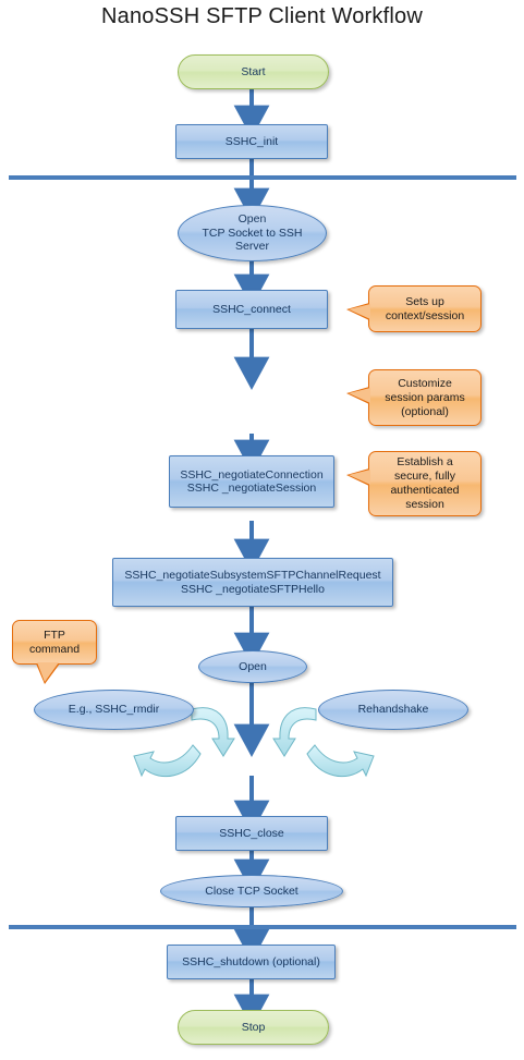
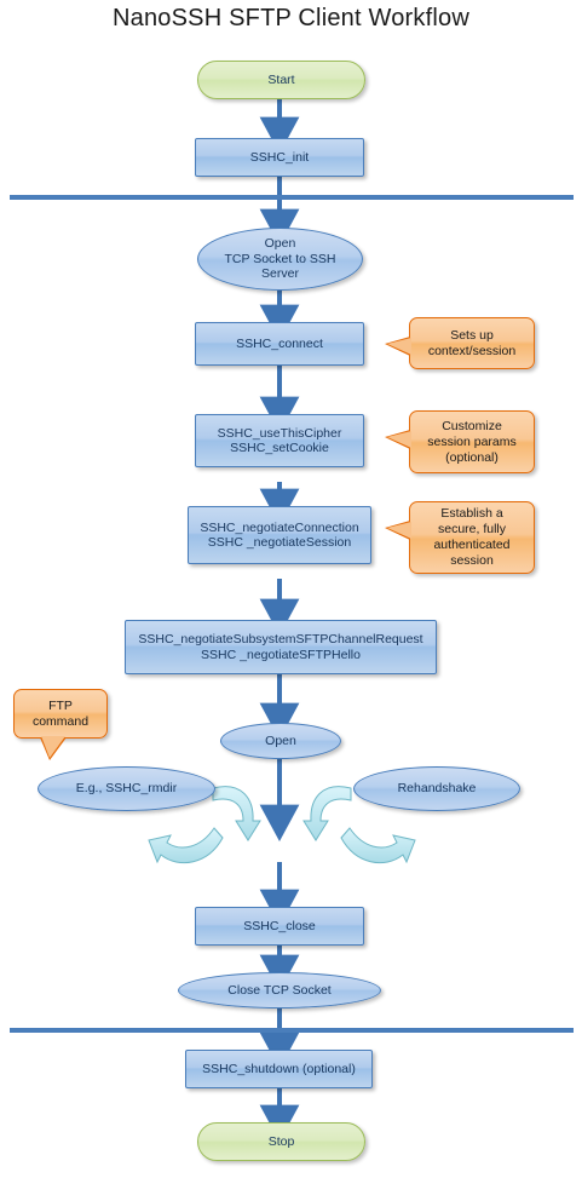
  NanoSSH SFTP Client Workflow
  Start
  SSHC_init
  Open
  TCP Socket to SSH
  Server
  SSHC_connect
+ SSHC_useThisCipher
+ SSHC_setCookie
  SSHC_negotiateConnection
  SSHC _negotiateSession
  SSHC_negotiateSubsystemSFTPChannelRequest
  SSHC _negotiateSFTPHello
  Open
  E.g., SSHC_rmdir
  Rehandshake
  SSHC_close
  Close TCP Socket
  SSHC_shutdown (optional)
  Stop
  Sets up
  context/session
  Customize
  session params
  (optional)
  Establish a
  secure, fully
  authenticated
  session
  FTP
  command
